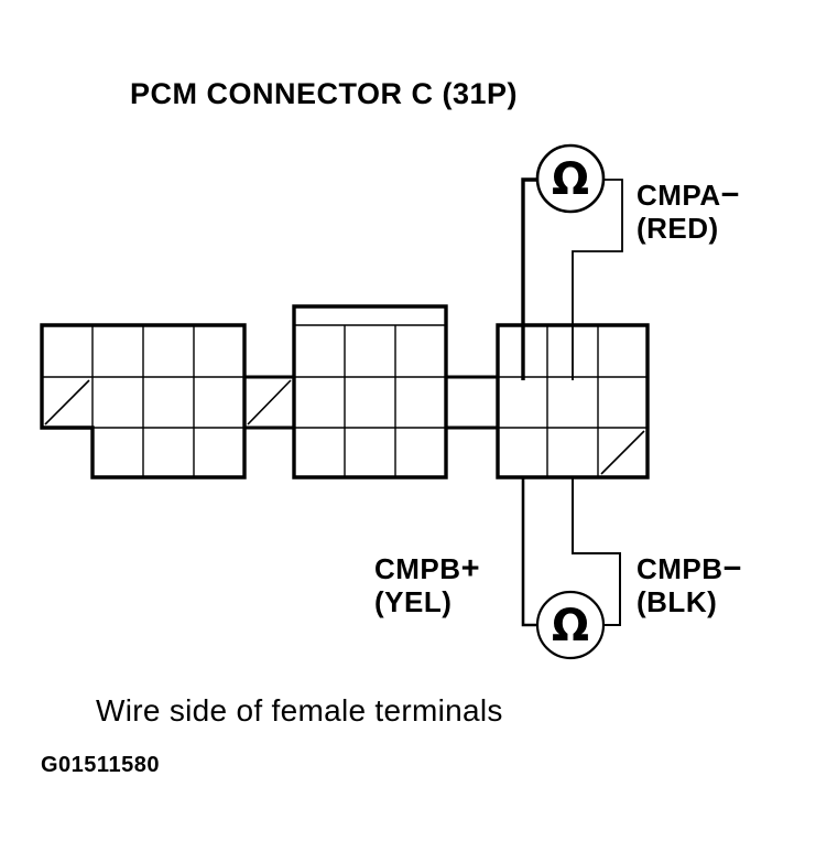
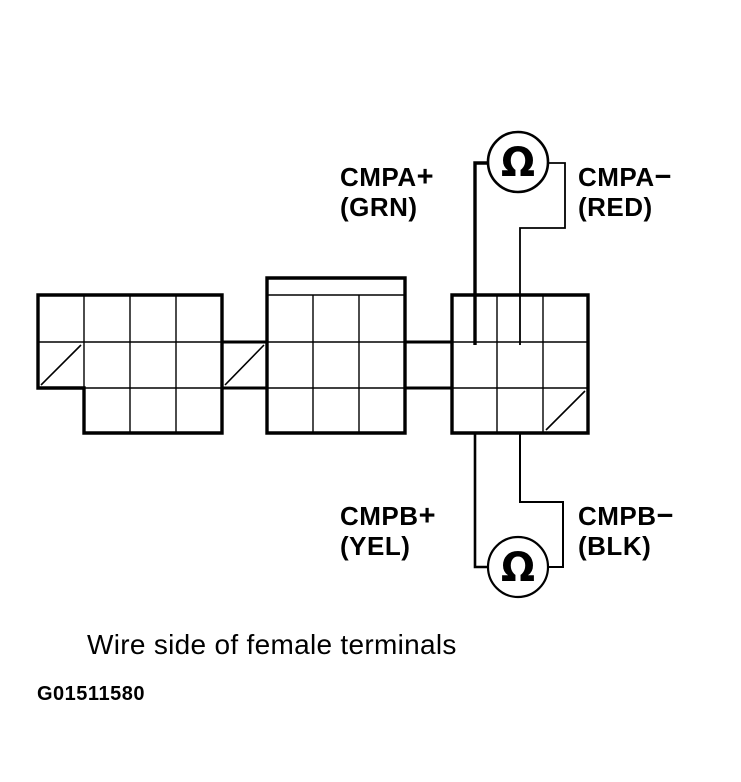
- PCM CONNECTOR C (31P)
  Ω
  Ω
+ CMPA+
+ (GRN)
  CMPA−
  (RED)
  CMPB+
  (YEL)
  CMPB−
  (BLK)
  Wire side of female terminals
  G01511580
